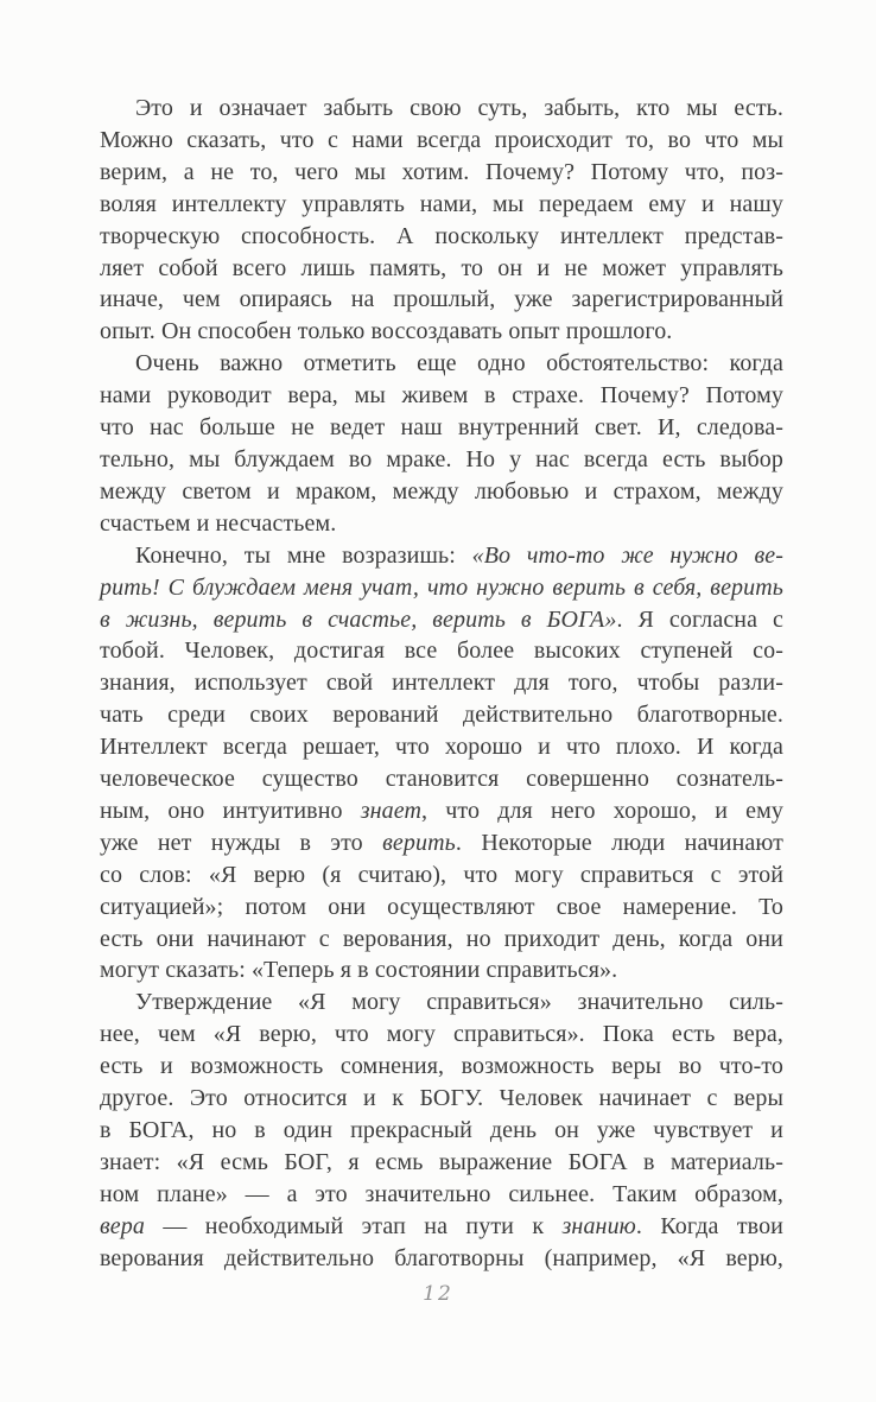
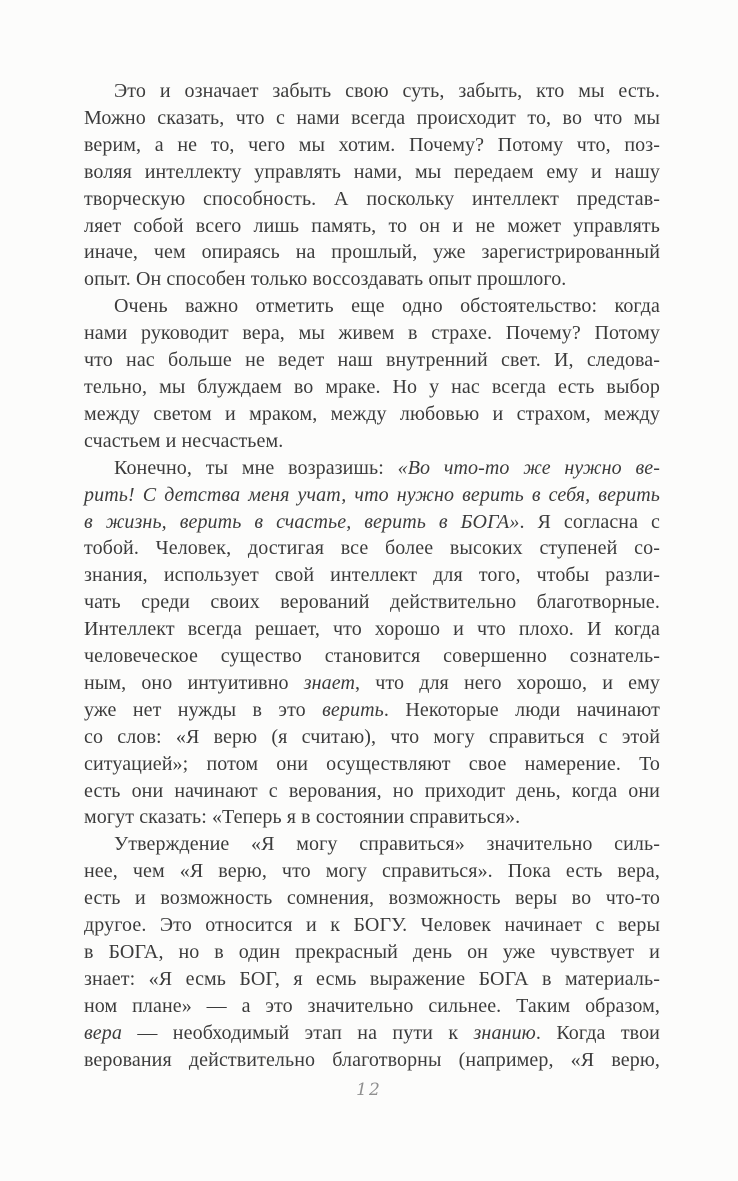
  Это и означает забыть свою суть, забыть, кто мы есть.
  Можно сказать, что с нами всегда происходит то, во что мы
  верим, а не то, чего мы хотим. Почему? Потому что, поз-
  воляя интеллекту управлять нами, мы передаем ему и нашу
  творческую способность. А поскольку интеллект представ-
  ляет собой всего лишь память, то он и не может управлять
  иначе, чем опираясь на прошлый, уже зарегистрированный
  опыт. Он способен только воссоздавать опыт прошлого.
  Очень важно отметить еще одно обстоятельство: когда
  нами руководит вера, мы живем в страхе. Почему? Потому
  что нас больше не ведет наш внутренний свет. И, следова-
  тельно, мы блуждаем во мраке. Но у нас всегда есть выбор
  между светом и мраком, между любовью и страхом, между
  счастьем и несчастьем.
  Конечно, ты мне возразишь: «Во что-то же нужно ве-
- рить! С блуждаем меня учат, что нужно верить в себя, верить
+ рить! С детства меня учат, что нужно верить в себя, верить
  в жизнь, верить в счастье, верить в БОГА». Я согласна с
  тобой. Человек, достигая все более высоких ступеней со-
  знания, использует свой интеллект для того, чтобы разли-
  чать среди своих верований действительно благотворные.
  Интеллект всегда решает, что хорошо и что плохо. И когда
  человеческое существо становится совершенно сознатель-
  ным, оно интуитивно знает, что для него хорошо, и ему
  уже нет нужды в это верить. Некоторые люди начинают
  со слов: «Я верю (я считаю), что могу справиться с этой
  ситуацией»; потом они осуществляют свое намерение. То
  есть они начинают с верования, но приходит день, когда они
  могут сказать: «Теперь я в состоянии справиться».
  Утверждение «Я могу справиться» значительно силь-
  нее, чем «Я верю, что могу справиться». Пока есть вера,
  есть и возможность сомнения, возможность веры во что-то
  другое. Это относится и к БОГУ. Человек начинает с веры
  в БОГА, но в один прекрасный день он уже чувствует и
  знает: «Я есмь БОГ, я есмь выражение БОГА в материаль-
  ном плане» — а это значительно сильнее. Таким образом,
  вера — необходимый этап на пути к знанию. Когда твои
  верования действительно благотворны (например, «Я верю,
  12
